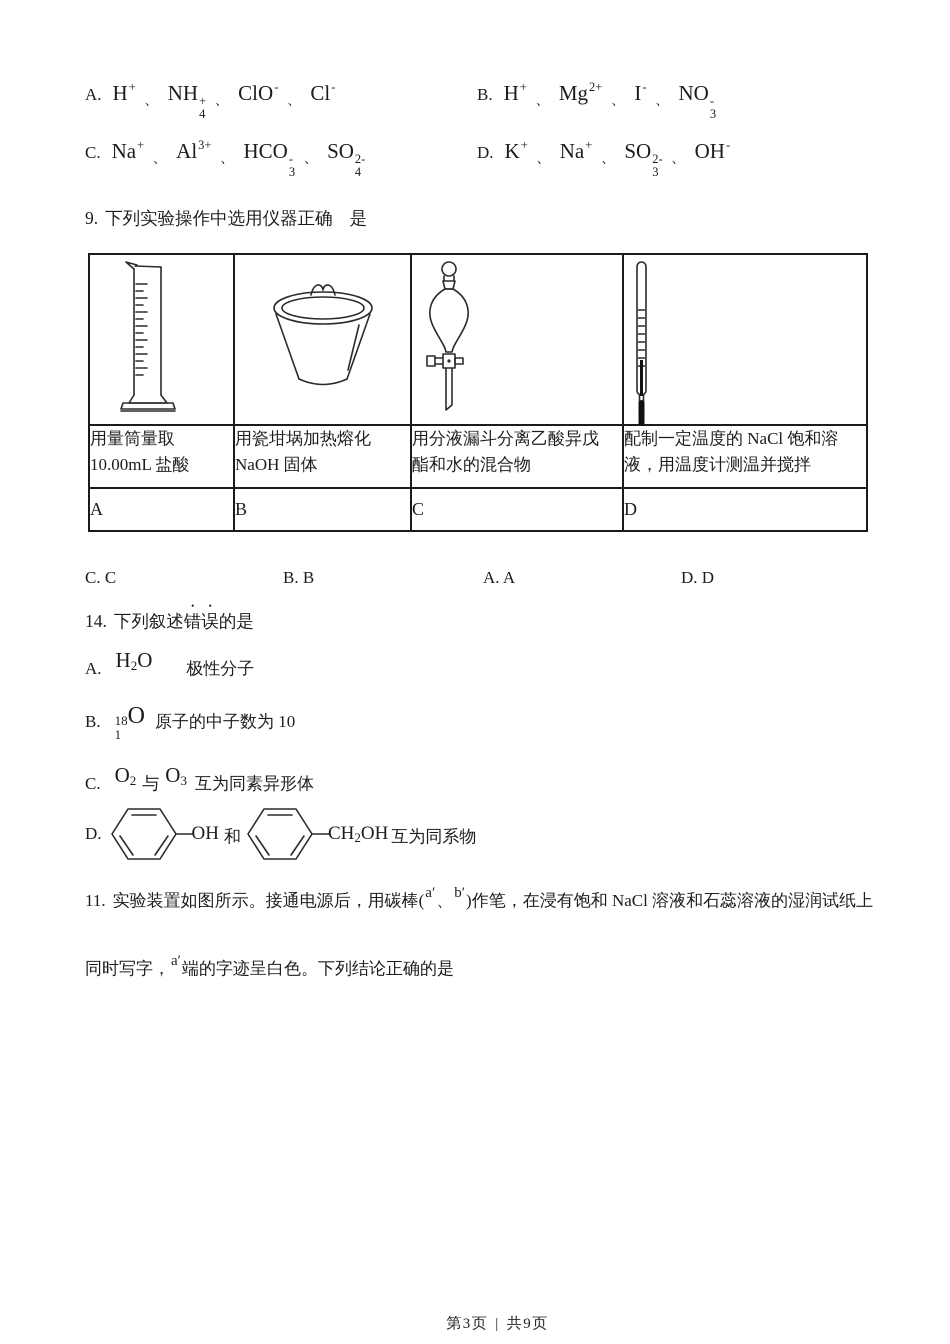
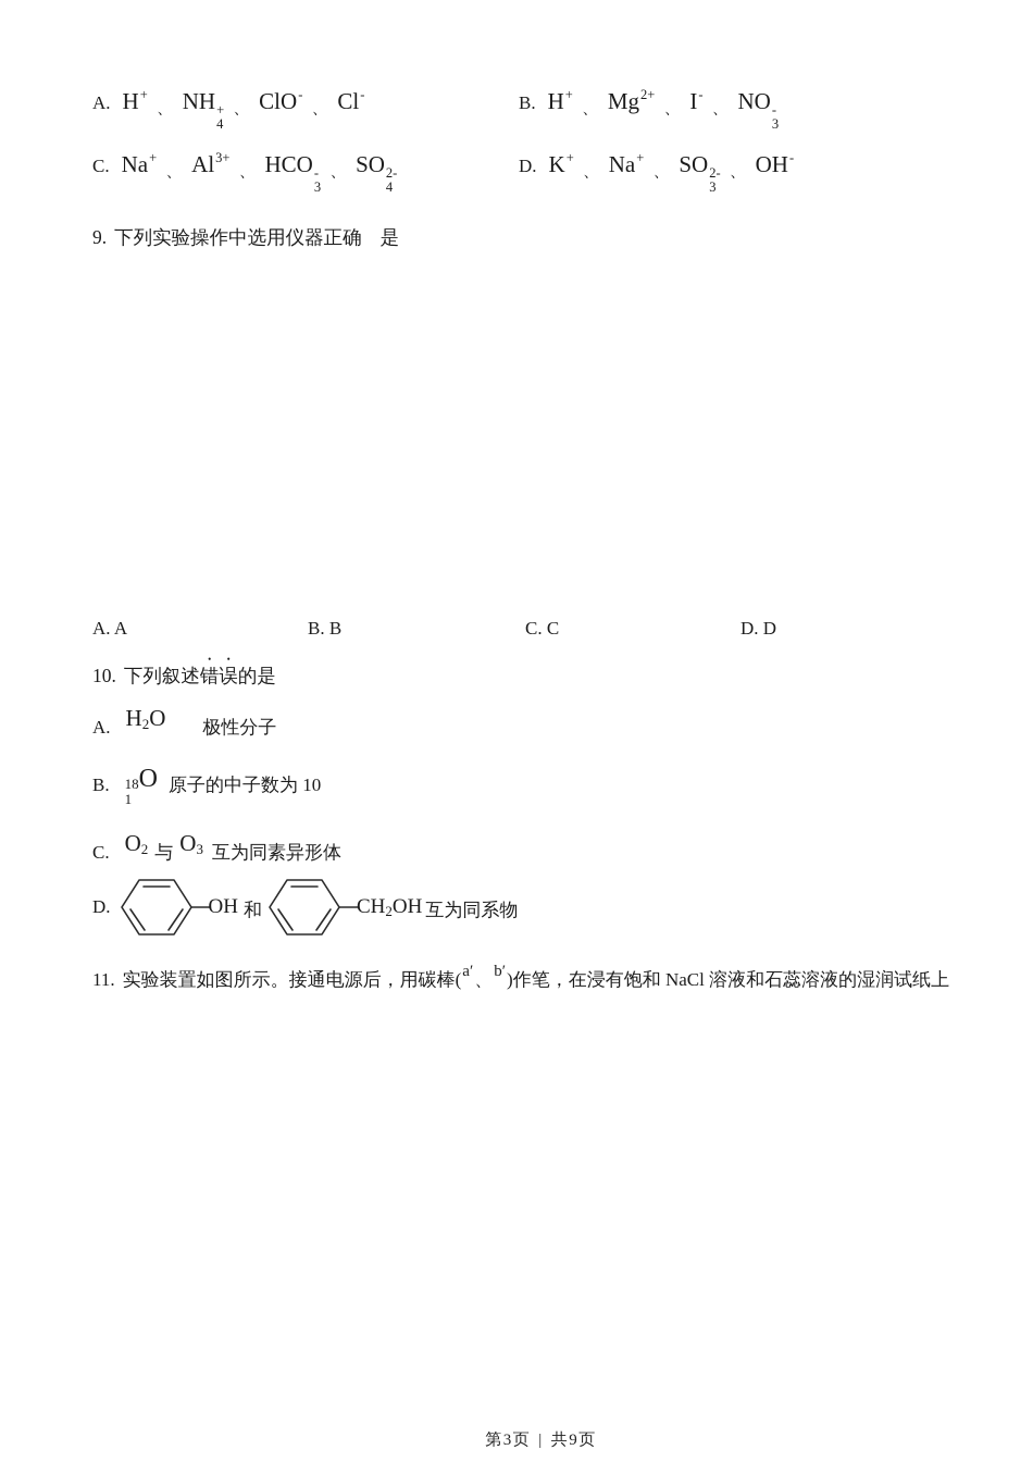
  A. H+ 、 NH
  +
  4
  、 ClO- 、 Cl-
  B. H+ 、 Mg2+ 、 I- 、 NO
  -
  3
  C. Na+ 、 Al3+ 、 HCO
  -
  3
  、 SO
  2-
  4
  D. K+ 、 Na+ 、 SO
  2-
  3
  、 OH-
  9. 下列实验操作中选用仪器正确 是
- 用量筒量取 10.00mL 盐酸	用瓷坩埚加热熔化 NaOH 固体	用分液漏斗分离乙酸异戊 酯和水的混合物	配制一定温度的 NaCl 饱和溶 液，用温度计测温并搅拌
- A	B	C	D
- C. C
+ A. A
  B. B
- A. A
+ C. C
  D. D
- 14. 下列叙述错误的是
+ 10. 下列叙述错误的是
  A. H2O 极性分子
  B.
  18
  1
  O 原子的中子数为 10
  C. O2 与 O3 互为同素异形体
  D.
  OH
  和
  CH2OH
  互为同系物
  11. 实验装置如图所示。接通电源后，用碳棒(a′、b′)作笔，在浸有饱和 NaCl 溶液和石蕊溶液的湿润试纸上
- 同时写字，a′端的字迹呈白色。下列结论正确的是
  第3页 | 共9页
